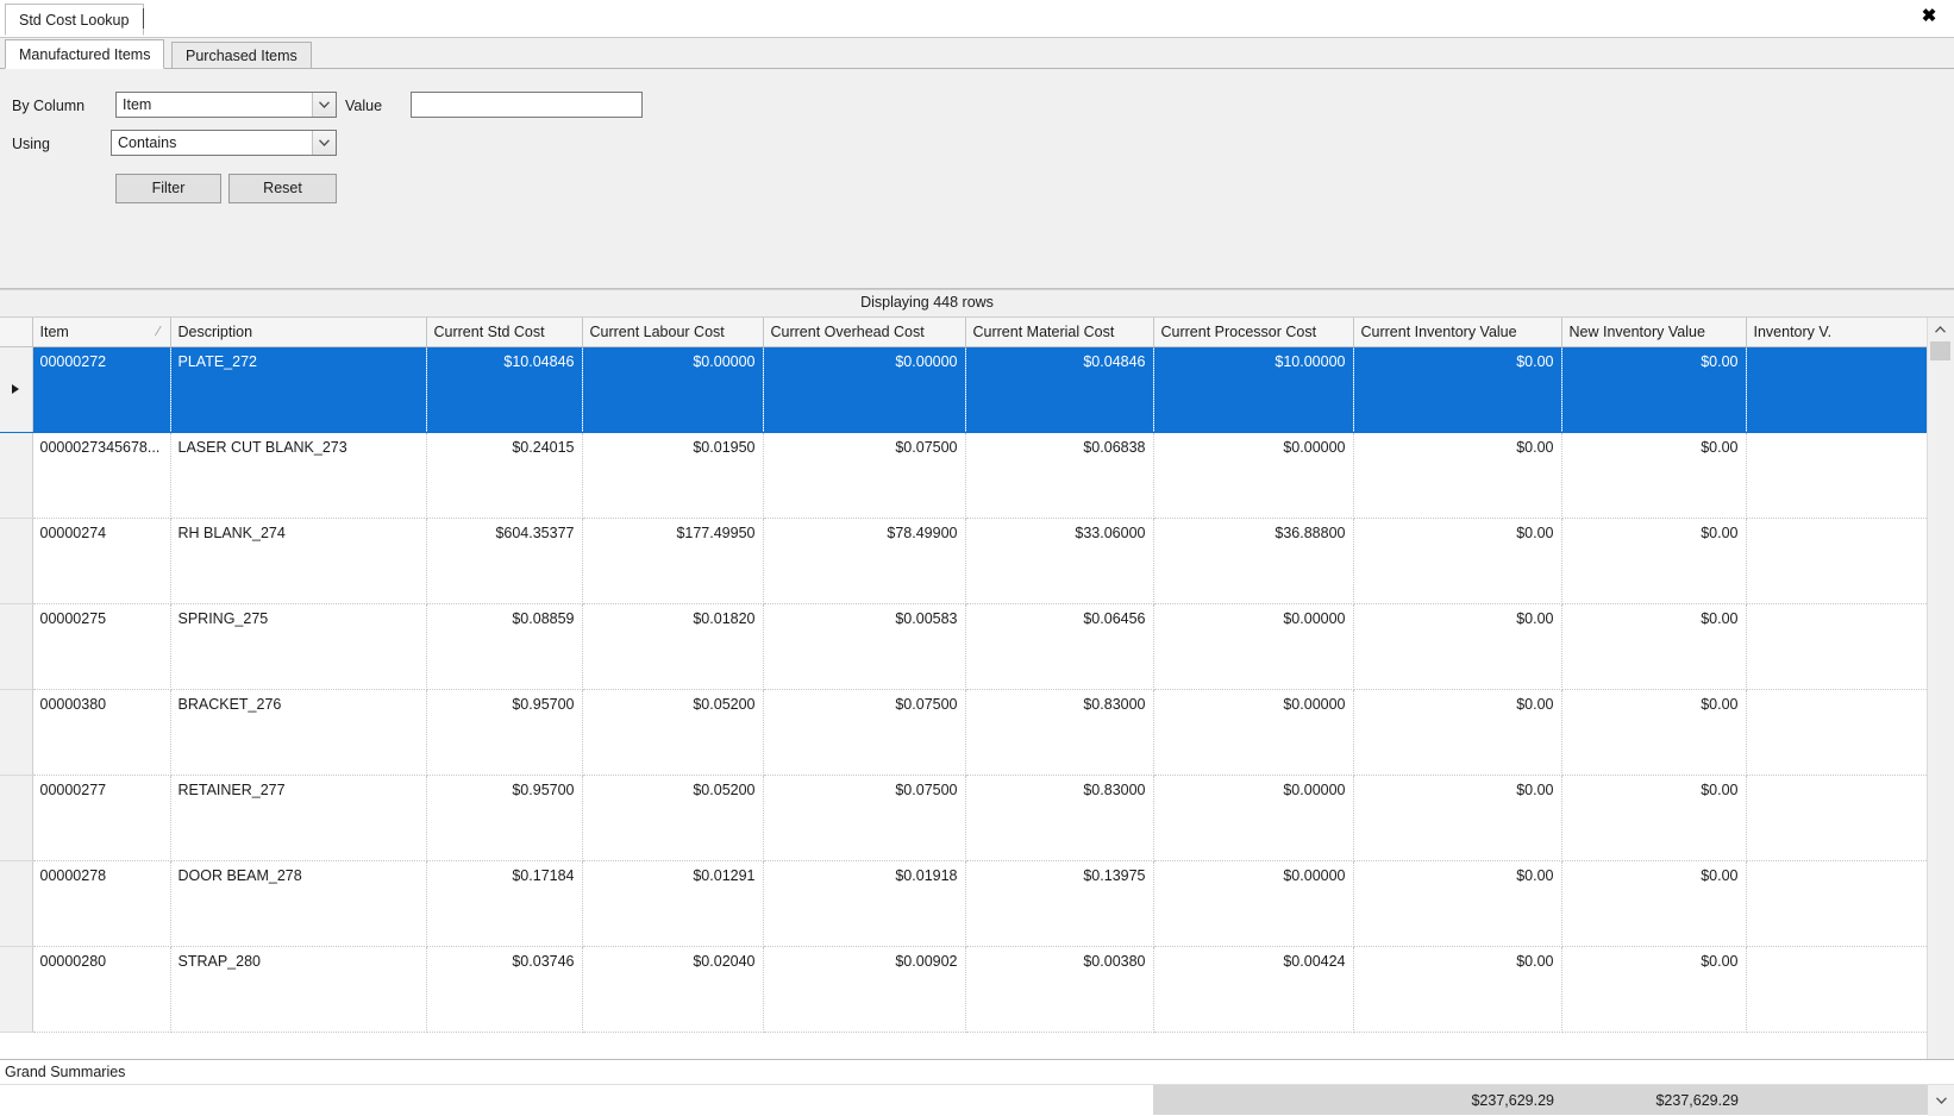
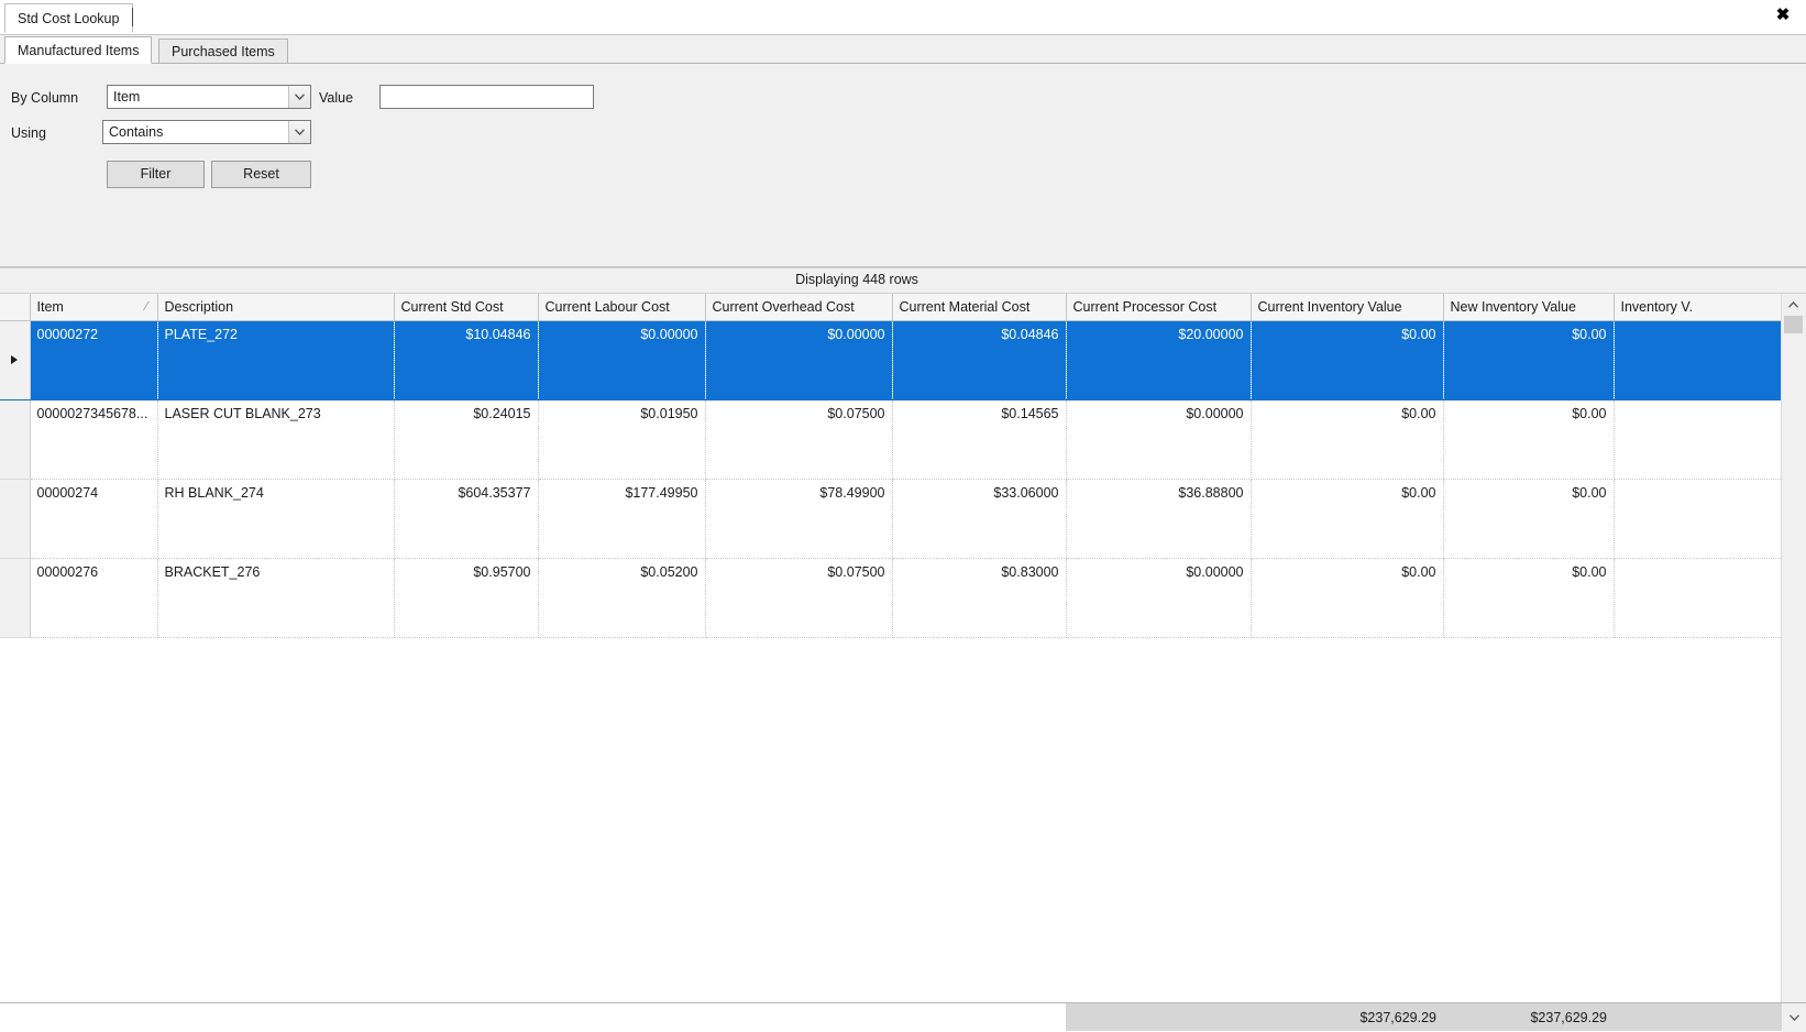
  Std Cost Lookup
  ✖
  Manufactured Items
  Purchased Items
  By Column
  Item
  Value
  Using
  Contains
  Filter
  Reset
  Displaying 448 rows
- 	00000272	PLATE_272	$10.04846	$0.00000	$0.00000	$0.04846	$10.00000	$0.00	$0.00
+ 	00000272	PLATE_272	$10.04846	$0.00000	$0.00000	$0.04846	$20.00000	$0.00	$0.00
- 	0000027345678...	LASER CUT BLANK_273	$0.24015	$0.01950	$0.07500	$0.06838	$0.00000	$0.00	$0.00
+ 	0000027345678...	LASER CUT BLANK_273	$0.24015	$0.01950	$0.07500	$0.14565	$0.00000	$0.00	$0.00
  	00000274	RH BLANK_274	$604.35377	$177.49950	$78.49900	$33.06000	$36.88800	$0.00	$0.00
- 	00000275	SPRING_275	$0.08859	$0.01820	$0.00583	$0.06456	$0.00000	$0.00	$0.00
- 	00000380	BRACKET_276	$0.95700	$0.05200	$0.07500	$0.83000	$0.00000	$0.00	$0.00
+ 	00000276	BRACKET_276	$0.95700	$0.05200	$0.07500	$0.83000	$0.00000	$0.00	$0.00
- 	00000277	RETAINER_277	$0.95700	$0.05200	$0.07500	$0.83000	$0.00000	$0.00	$0.00
- 	00000278	DOOR BEAM_278	$0.17184	$0.01291	$0.01918	$0.13975	$0.00000	$0.00	$0.00
- 	00000280	STRAP_280	$0.03746	$0.02040	$0.00902	$0.00380	$0.00424	$0.00	$0.00
- Grand Summaries
  								$237,629.29	$237,629.29
